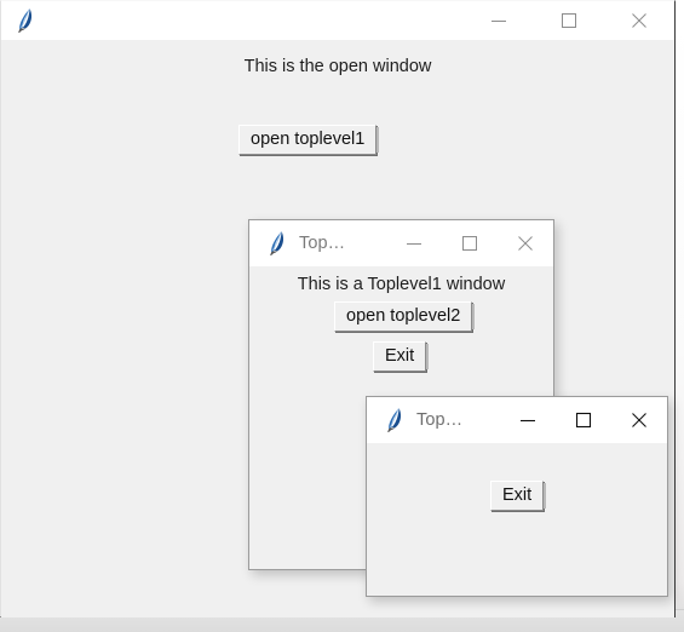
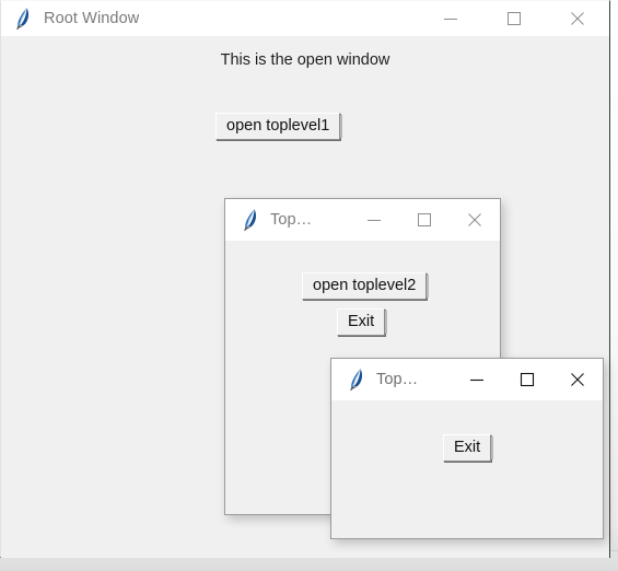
+ Root Window
  This is the open window
  open toplevel1
  Top…
- This is a Toplevel1 window
  open toplevel2
  Exit
  Top…
  Exit
